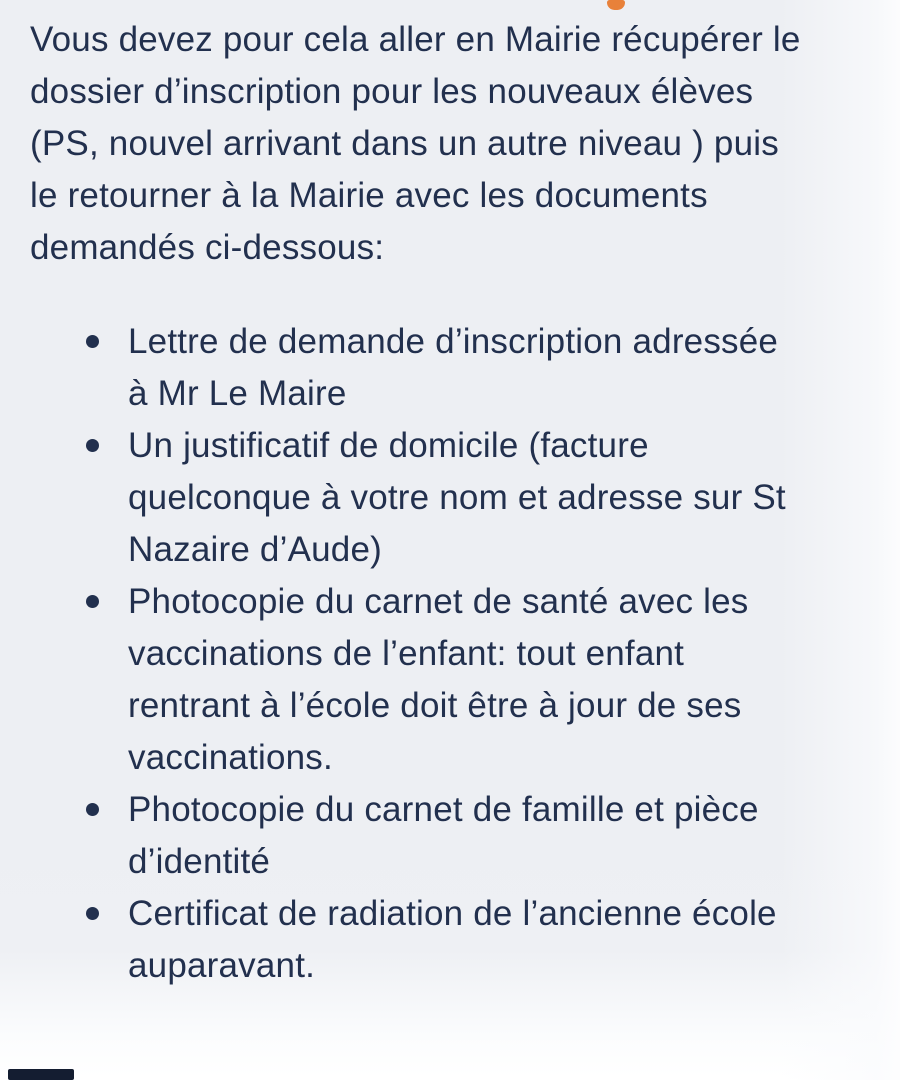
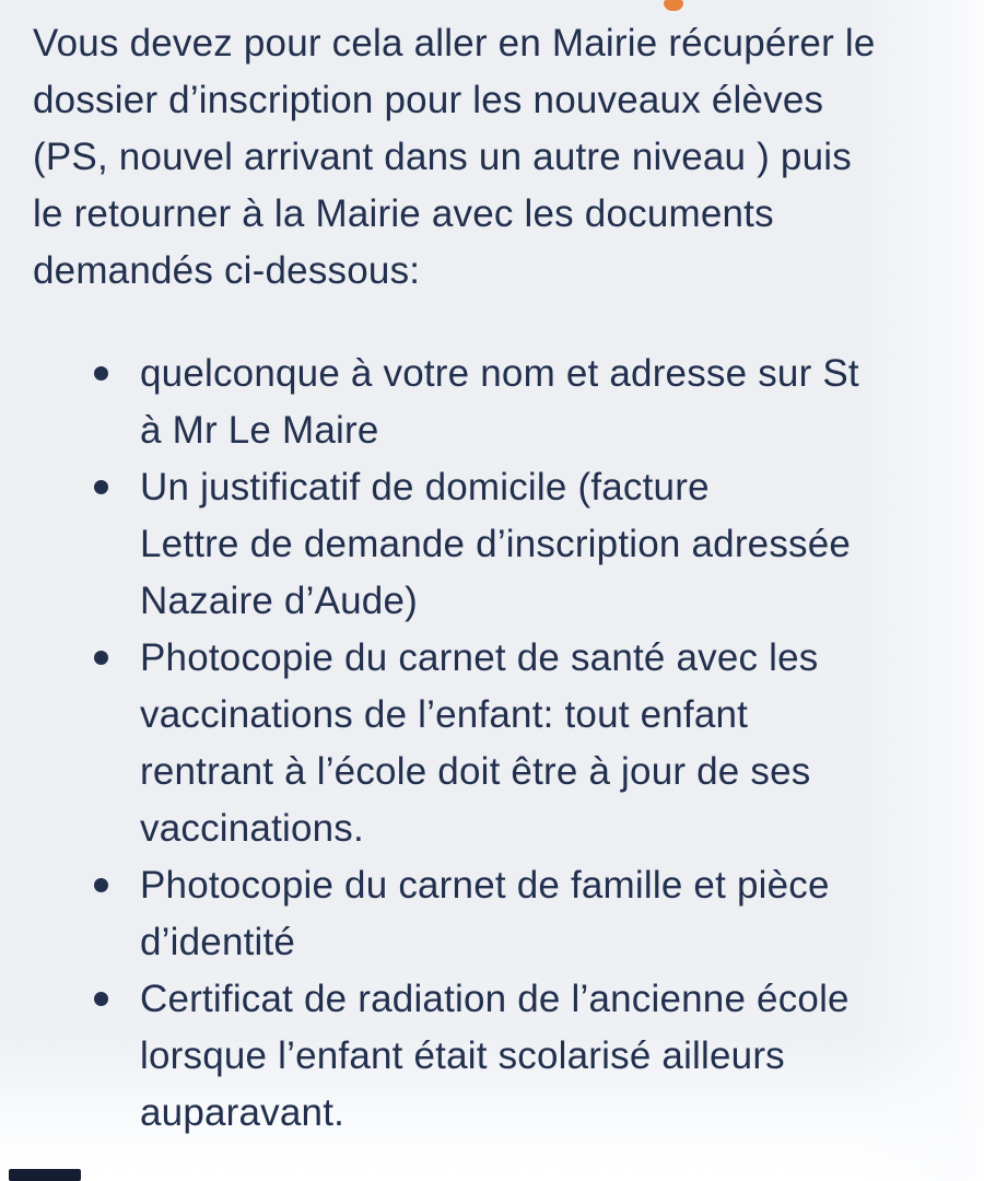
  Vous devez pour cela aller en Mairie récupérer le
  dossier d’inscription pour les nouveaux élèves
  (PS, nouvel arrivant dans un autre niveau ) puis
  le retourner à la Mairie avec les documents
  demandés ci-dessous:
- Lettre de demande d’inscription adressée
+ quelconque à votre nom et adresse sur St
  à Mr Le Maire
  Un justificatif de domicile (facture
- quelconque à votre nom et adresse sur St
+ Lettre de demande d’inscription adressée
  Nazaire d’Aude)
  Photocopie du carnet de santé avec les
  vaccinations de l’enfant: tout enfant
  rentrant à l’école doit être à jour de ses
  vaccinations.
  Photocopie du carnet de famille et pièce
  d’identité
  Certificat de radiation de l’ancienne école
+ lorsque l’enfant était scolarisé ailleurs
  auparavant.
